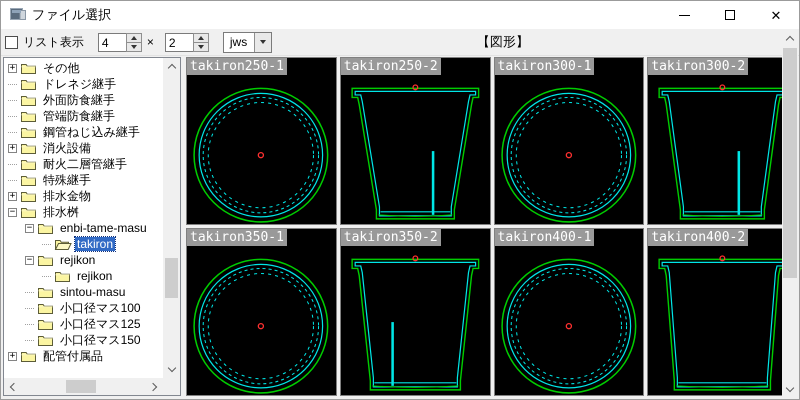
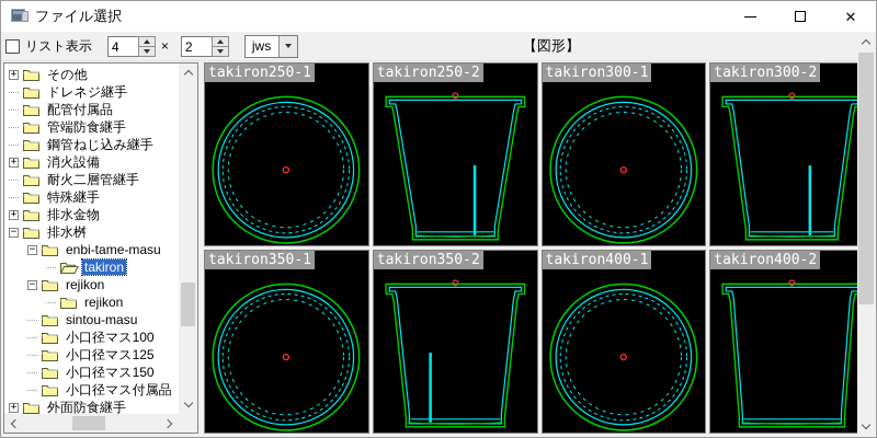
  ファイル選択
  ✕
  リスト表示
  4
  ×
  2
  jws
  【図形】
  +
  その他
  ドレネジ継手
- 外面防食継手
+ 配管付属品
  管端防食継手
  鋼管ねじ込み継手
  +
  消火設備
  耐火二層管継手
  特殊継手
  +
  排水金物
  −
  排水桝
  −
  enbi-tame-masu
  takiron
  −
  rejikon
  rejikon
  sintou-masu
  小口径マス100
  小口径マス125
  小口径マス150
+ 小口径マス付属品
  +
- 配管付属品
+ 外面防食継手
  takiron250-1
  takiron250-2
  takiron300-1
  takiron300-2
  takiron350-1
  takiron350-2
  takiron400-1
  takiron400-2
